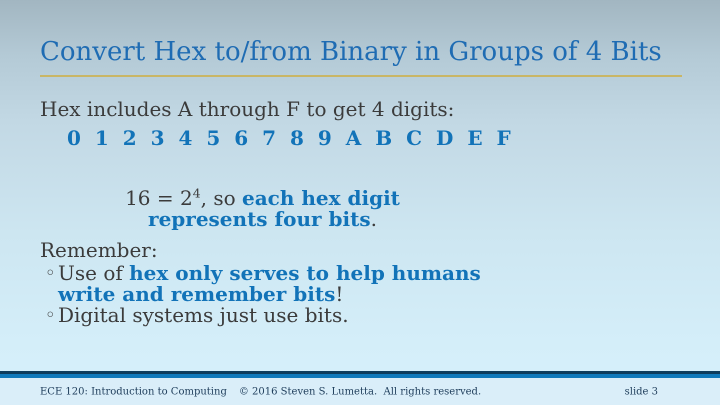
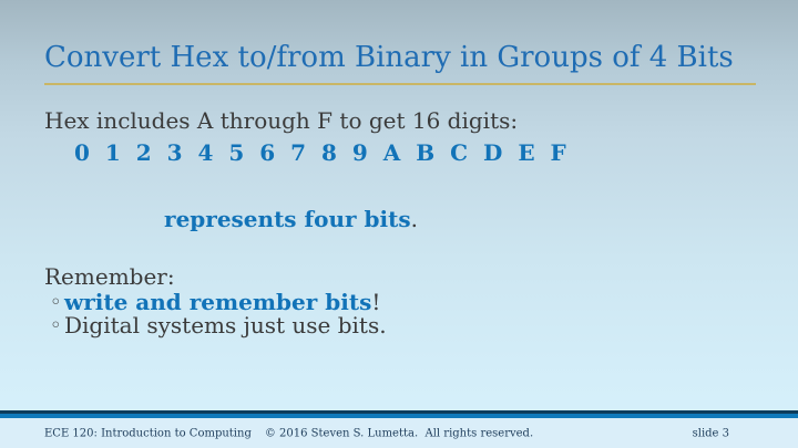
  Convert Hex to/from Binary in Groups of 4 Bits
- Hex includes A through F to get 4 digits:
+ Hex includes A through F to get 16 digits:
  0 1 2 3 4 5 6 7 8 9 A B C D E F
- 16 = 24, so each hex digit
  represents four bits.
  Remember:
  ◦
- Use of hex only serves to help humans
  write and remember bits!
  ◦
  Digital systems just use bits.
  ECE 120: Introduction to Computing
  © 2016 Steven S. Lumetta. All rights reserved.
  slide 3
